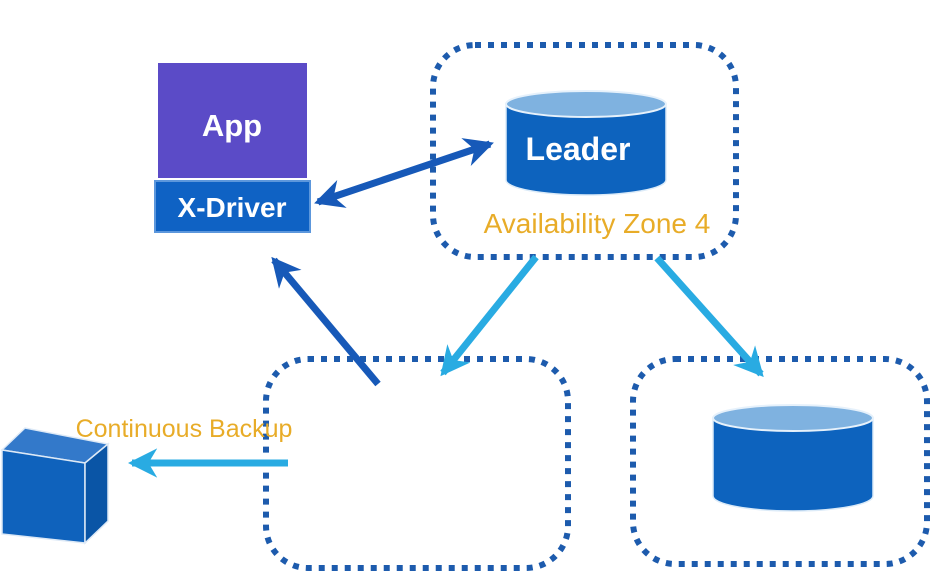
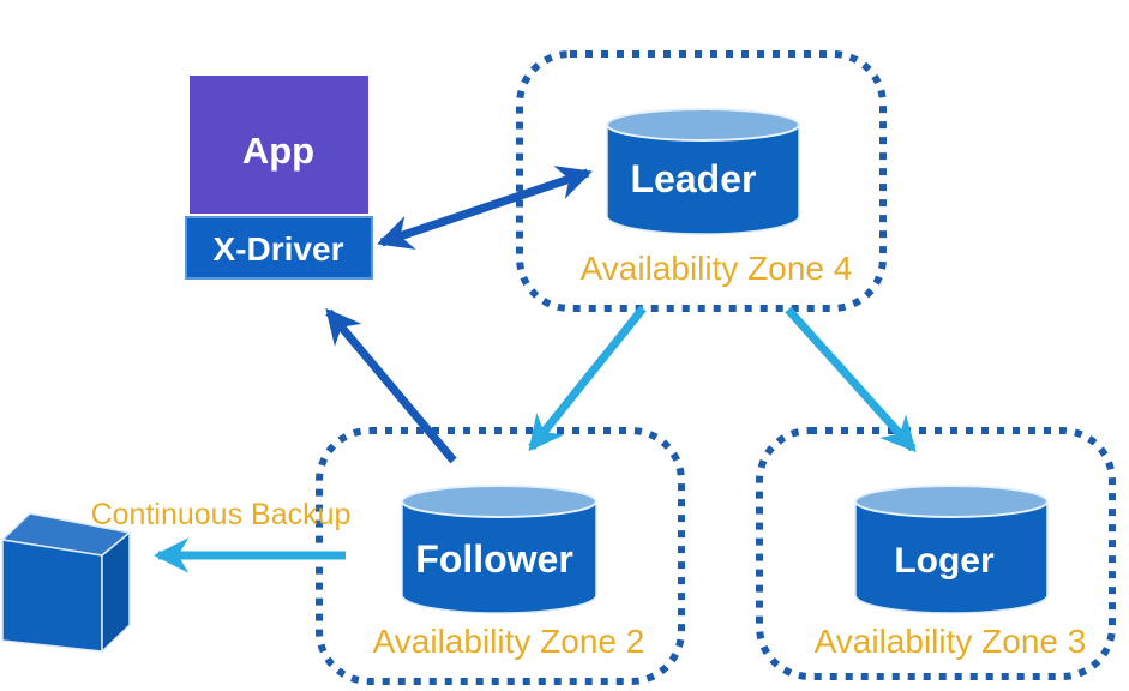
  Leader
  Availability Zone 4
+ Follower
+ Availability Zone 2
+ Loger
+ Availability Zone 3
  App
  X-Driver
  Continuous Backup
